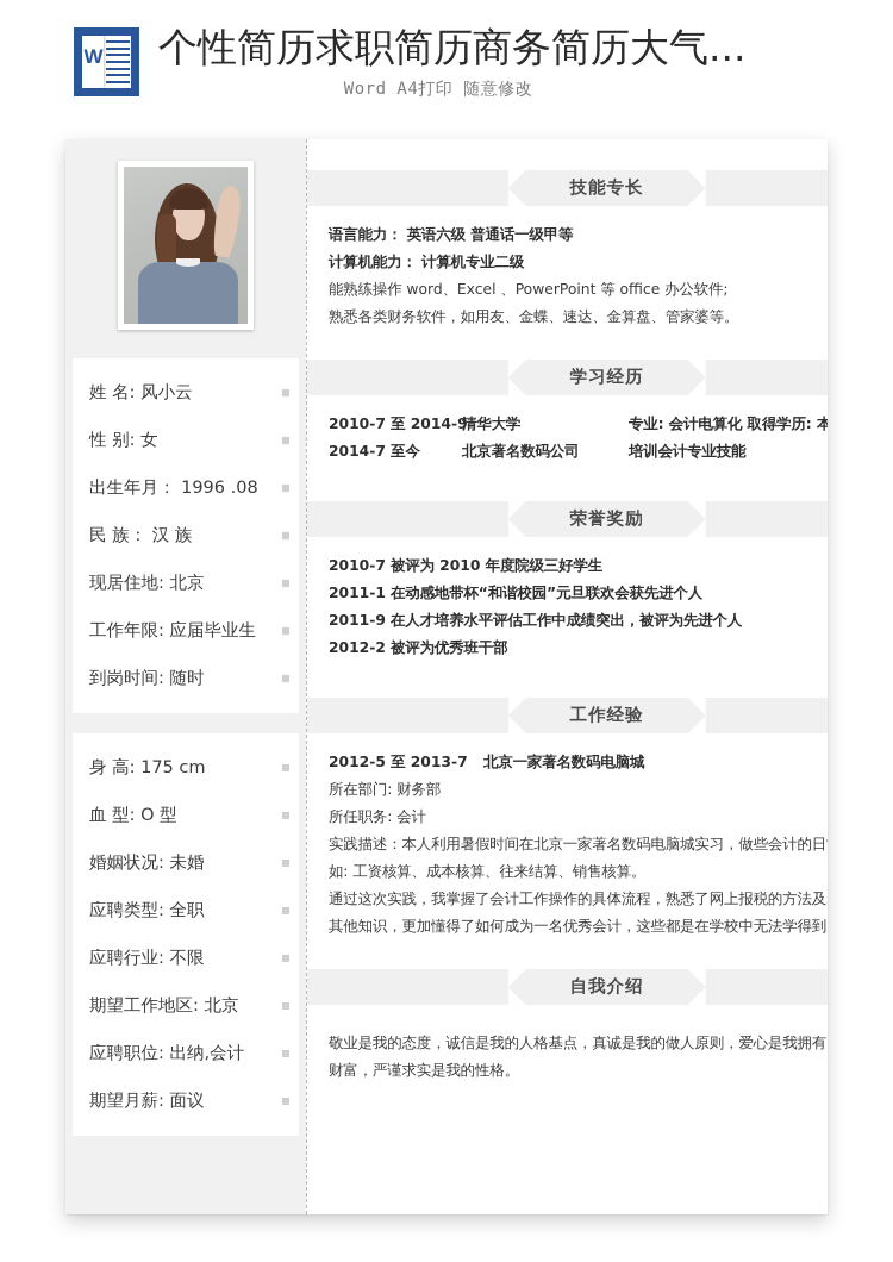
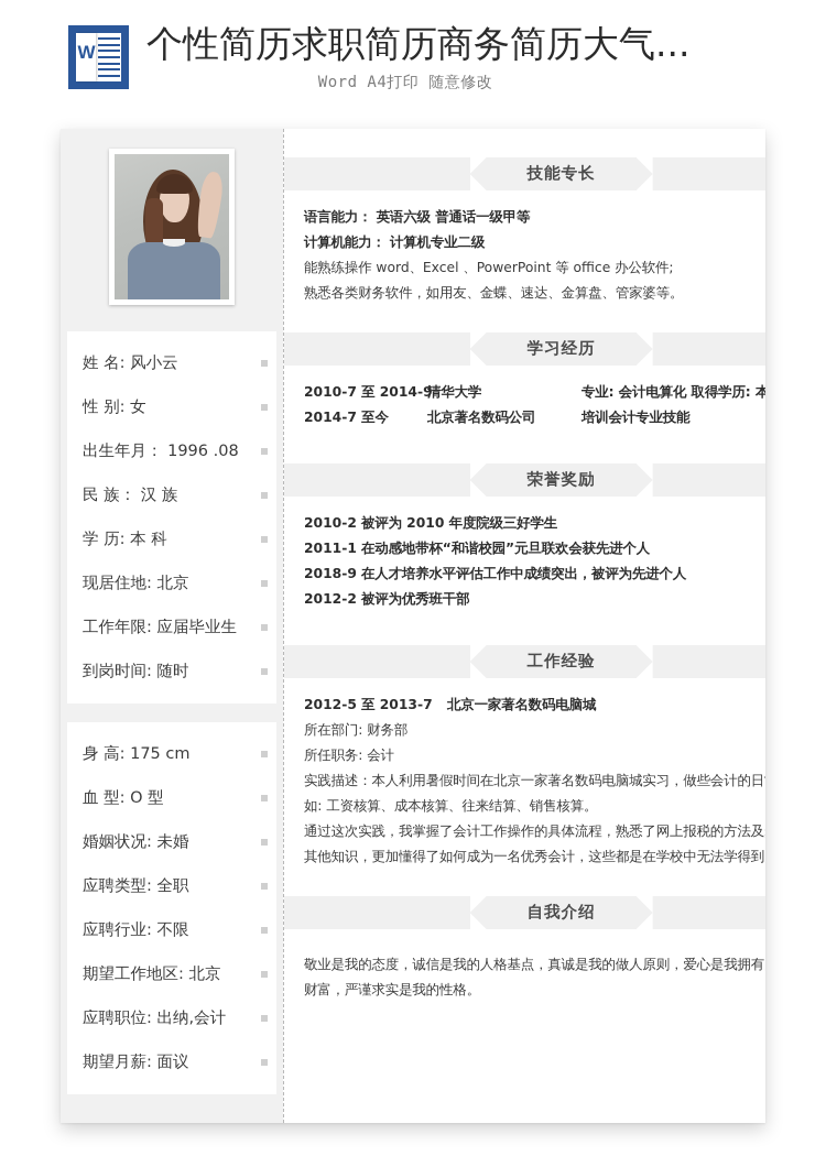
  W
  个性简历求职简历商务简历大气...
  Word A4打印 随意修改
  姓 名: 风小云
  性 别: 女
  出生年月： 1996 .08
  民 族： 汉 族
+ 学 历: 本 科
  现居住地: 北京
  工作年限: 应届毕业生
  到岗时间: 随时
  身 高: 175 cm
  血 型: O 型
  婚姻状况: 未婚
  应聘类型: 全职
  应聘行业: 不限
  期望工作地区: 北京
  应聘职位: 出纳,会计
  期望月薪: 面议
  技能专长
  语言能力： 英语六级 普通话一级甲等
  计算机能力： 计算机专业二级
  能熟练操作 word、Excel 、PowerPoint 等 office 办公软件;
  熟悉各类财务软件，如用友、金蝶、速达、金算盘、管家婆等。
  学习经历
  2010-7 至 2014-
  清华大学
  专业: 会计电算化 取得学历: 本
  2014-7 至今
  北京著名数码公司
  培训会计专业技能
  荣誉奖励
- 2010-7
+ 2010-2
  被评为 2010 年度院级三好学生
  2011-1
  在动感地带杯“和谐校园”元旦联欢会获先进个人
- 2011-9
+ 2018-9
  在人才培养水平评估工作中成绩突出，被评为先进个人
  2012-2
  被评为优秀班干部
  工作经验
  2012-5 至 2013-7
  北京一家著名数码电脑城
  所在部门: 财务部
  所任职务: 会计
  实践描述：本人利用暑假时间在北京一家著名数码电脑城实习，做些会计的日
  如: 工资核算、成本核算、往来结算、销售核算。
  通过这次实践，我掌握了会计工作操作的具体流程，熟悉了网上报税的方法及
  其他知识，更加懂得了如何成为一名优秀会计，这些都是在学校中无法学得到
  自我介绍
  敬业是我的态度，诚信是我的人格基点，真诚是我的做人原则，爱心是我拥有
  财富，严谨求实是我的性格。
